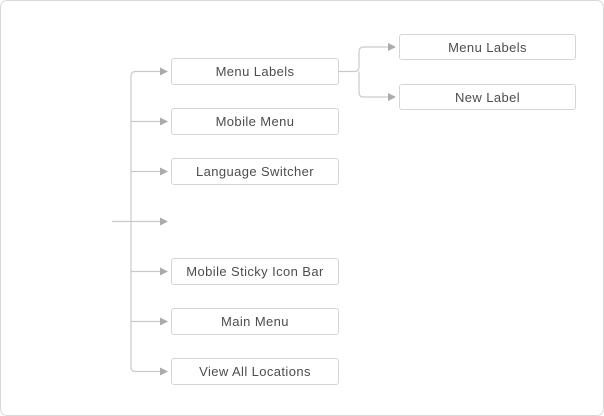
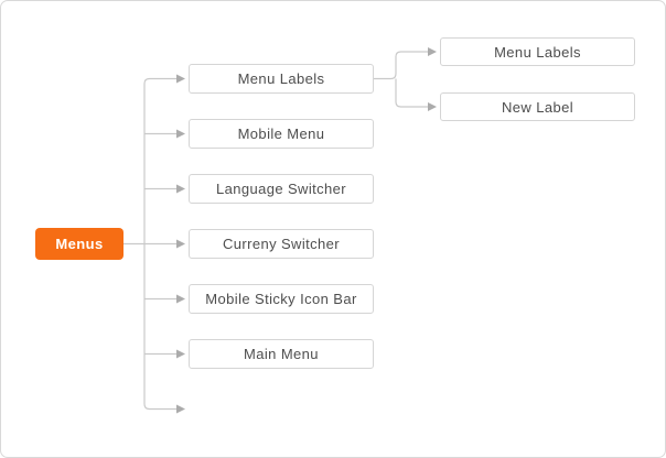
+ Menus
  Menu Labels
  Mobile Menu
  Language Switcher
+ Curreny Switcher
  Mobile Sticky Icon Bar
  Main Menu
- View All Locations
  Menu Labels
  New Label
